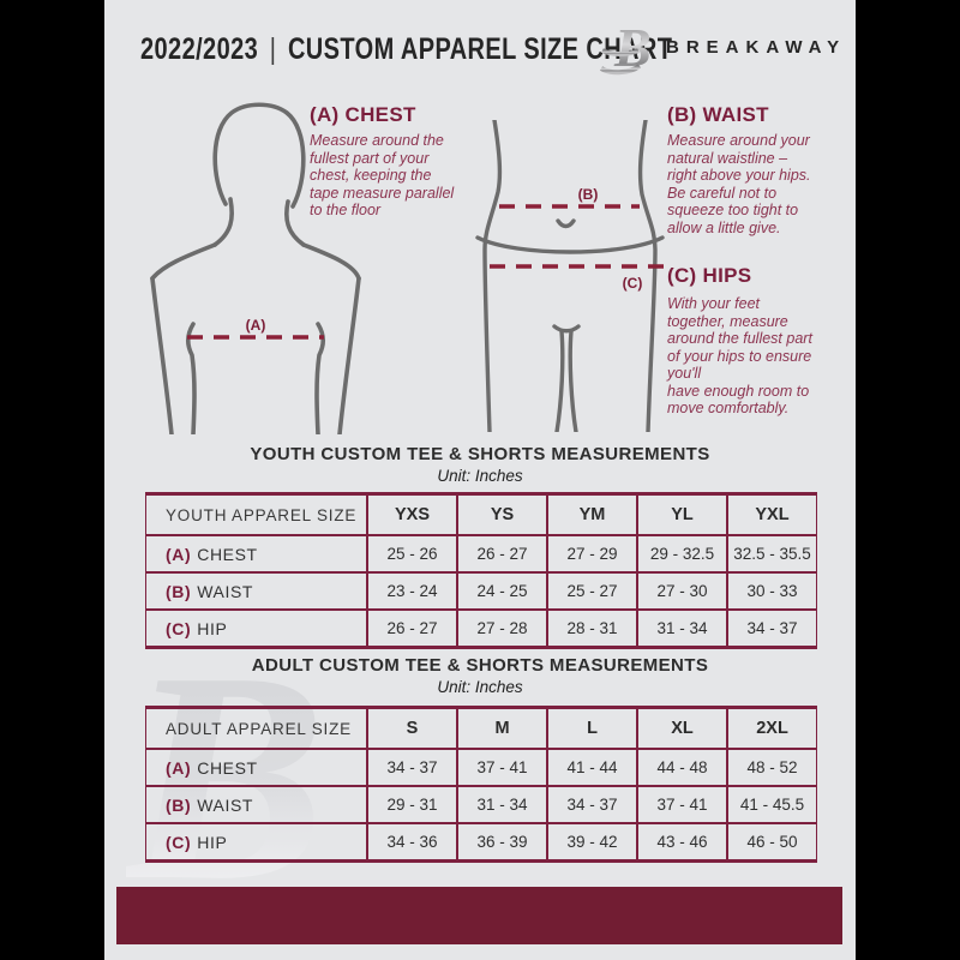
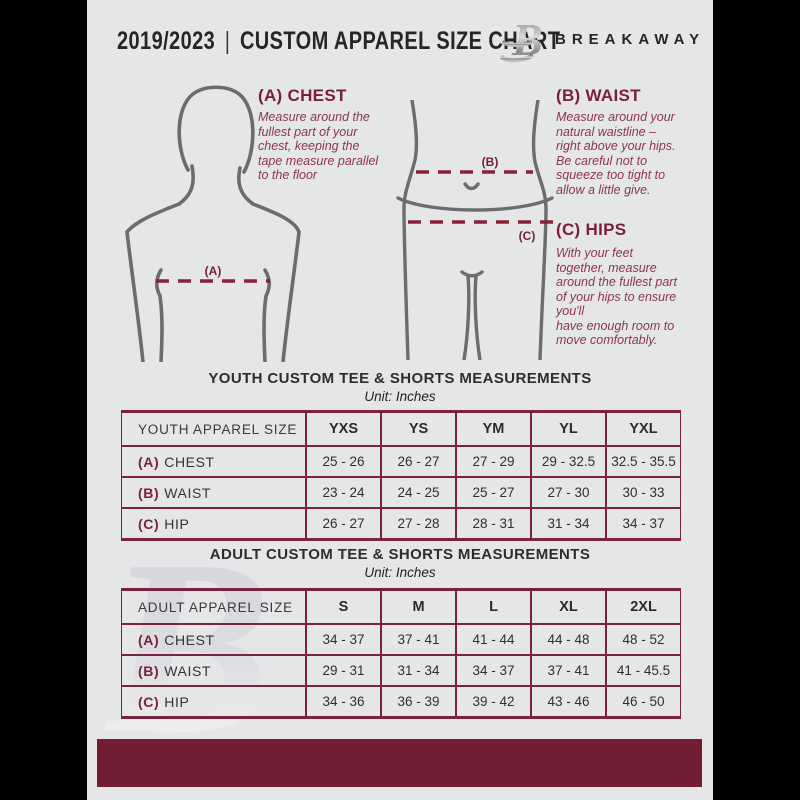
- 2022/2023 | CUSTOM APPAREL SIZE CHART
+ 2019/2023 | CUSTOM APPAREL SIZE CHART
  B
  BREAKAWAY
  (A)
  (B)
  (C)
  (A) CHEST
  Measure around the
  fullest part of your
  chest, keeping the
  tape measure parallel
  to the floor
  (B) WAIST
  Measure around your
  natural waistline –
  right above your hips.
  Be careful not to
  squeeze too tight to
  allow a little give.
  (C) HIPS
  With your feet
  together, measure
  around the fullest part
  of your hips to ensure
  you'll
  have enough room to
  move comfortably.
  B
  YOUTH CUSTOM TEE & SHORTS MEASUREMENTS
  Unit: Inches
  YOUTH APPAREL SIZE
  YXS
  YS
  YM
  YL
  YXL
  (A)
  CHEST
  25 - 26
  26 - 27
  27 - 29
  29 - 32.5
  32.5 - 35.5
  (B)
  WAIST
  23 - 24
  24 - 25
  25 - 27
  27 - 30
  30 - 33
  (C)
  HIP
  26 - 27
  27 - 28
  28 - 31
  31 - 34
  34 - 37
  ADULT CUSTOM TEE & SHORTS MEASUREMENTS
  Unit: Inches
  ADULT APPAREL SIZE
  S
  M
  L
  XL
  2XL
  (A)
  CHEST
  34 - 37
  37 - 41
  41 - 44
  44 - 48
  48 - 52
  (B)
  WAIST
  29 - 31
  31 - 34
  34 - 37
  37 - 41
  41 - 45.5
  (C)
  HIP
  34 - 36
  36 - 39
  39 - 42
  43 - 46
  46 - 50
